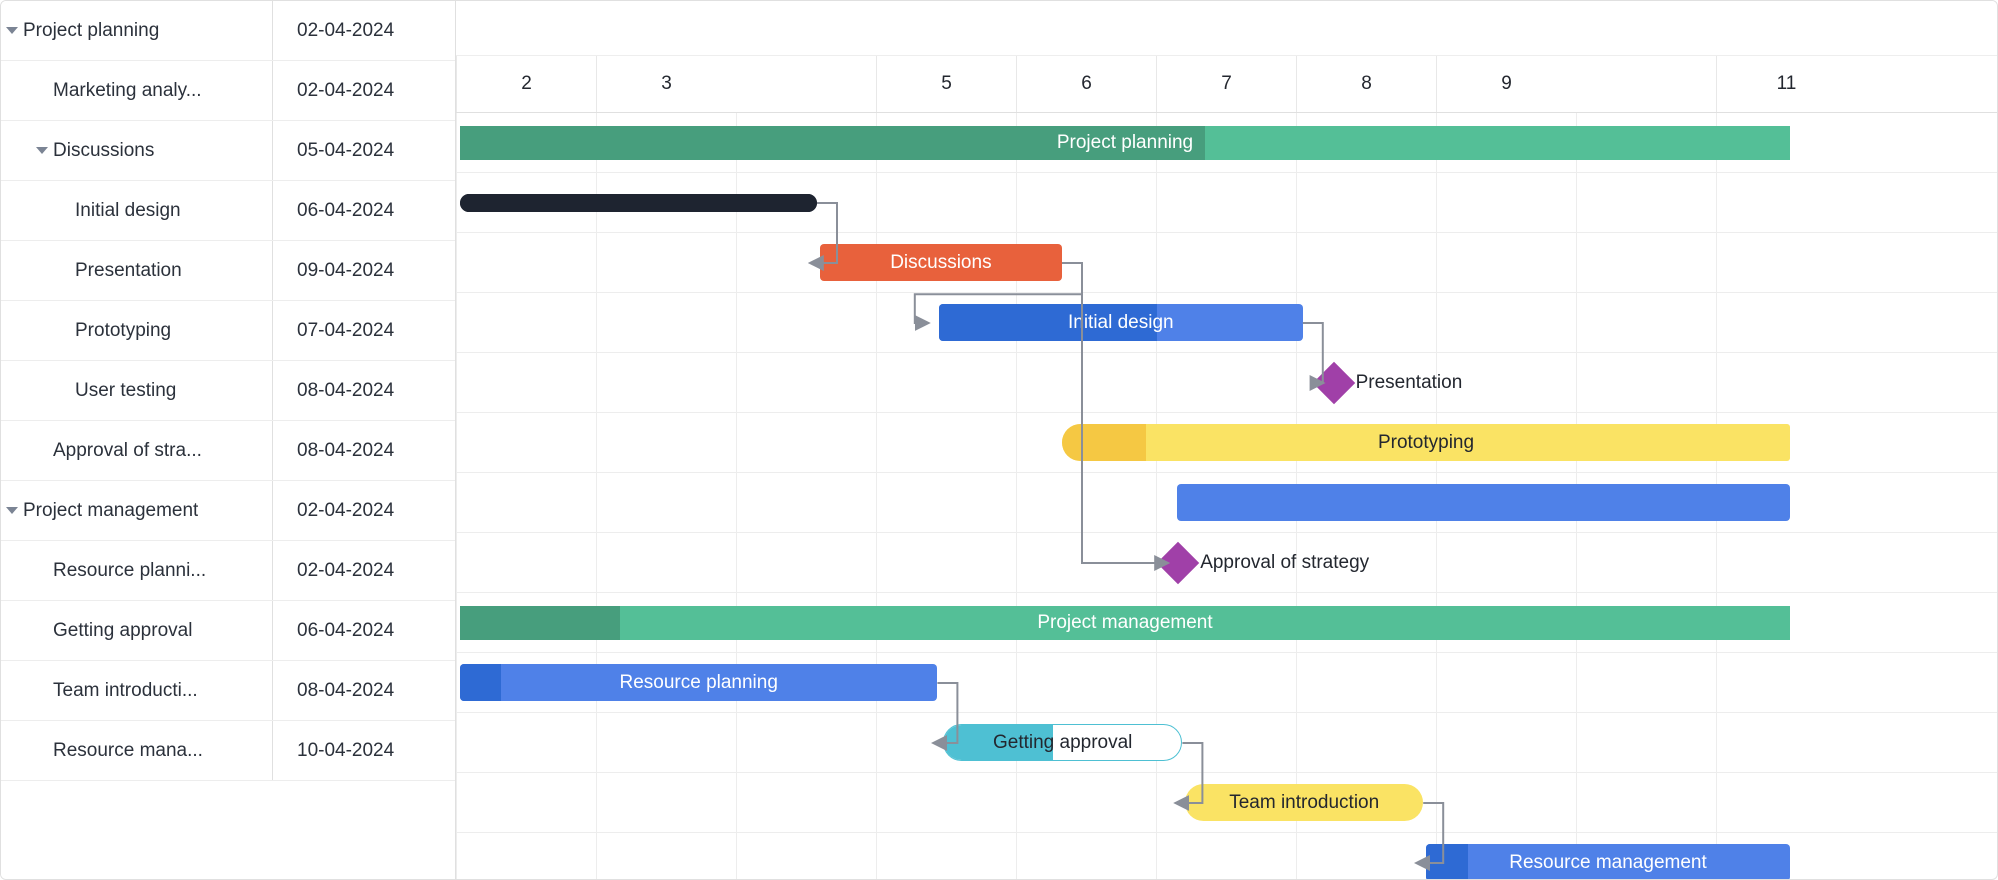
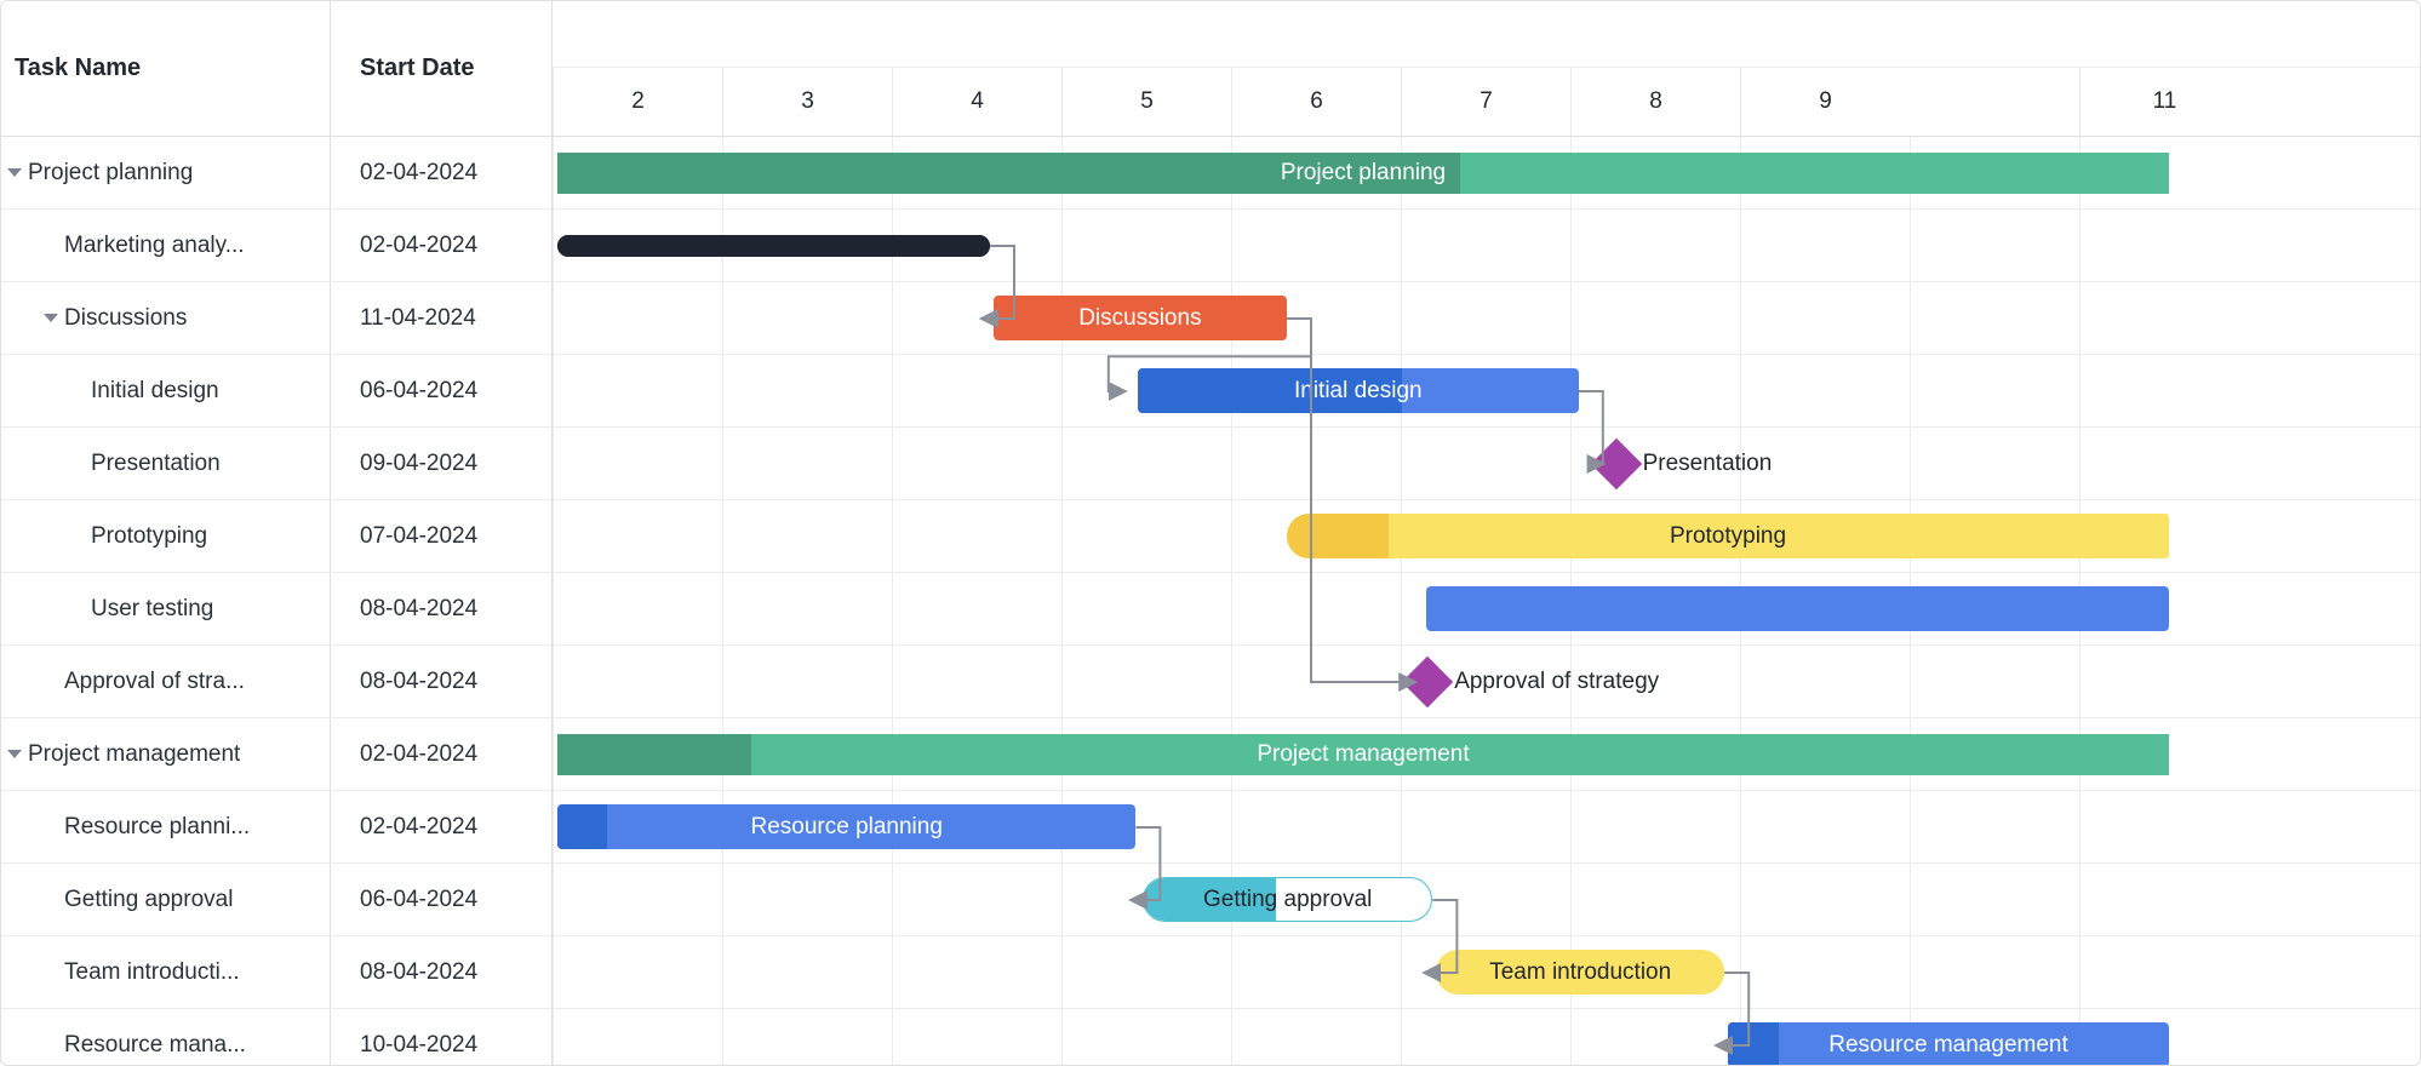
+ Task Name
+ Start Date
  Project planning
  02-04-2024
  Marketing analy...
  02-04-2024
  Discussions
- 05-04-2024
+ 11-04-2024
  Initial design
  06-04-2024
  Presentation
  09-04-2024
  Prototyping
  07-04-2024
  User testing
  08-04-2024
  Approval of stra...
  08-04-2024
  Project management
  02-04-2024
  Resource planni...
  02-04-2024
  Getting approval
  06-04-2024
  Team introducti...
  08-04-2024
  Resource mana...
  10-04-2024
  2
  3
+ 4
  5
  6
  7
  8
  9
  11
  Project planning
  Discussions
  Initial design
  Presentation
  Prototyping
  Approval of strategy
  Project management
  Resource planning
  Getting approval
  Team introduction
  Resource management
